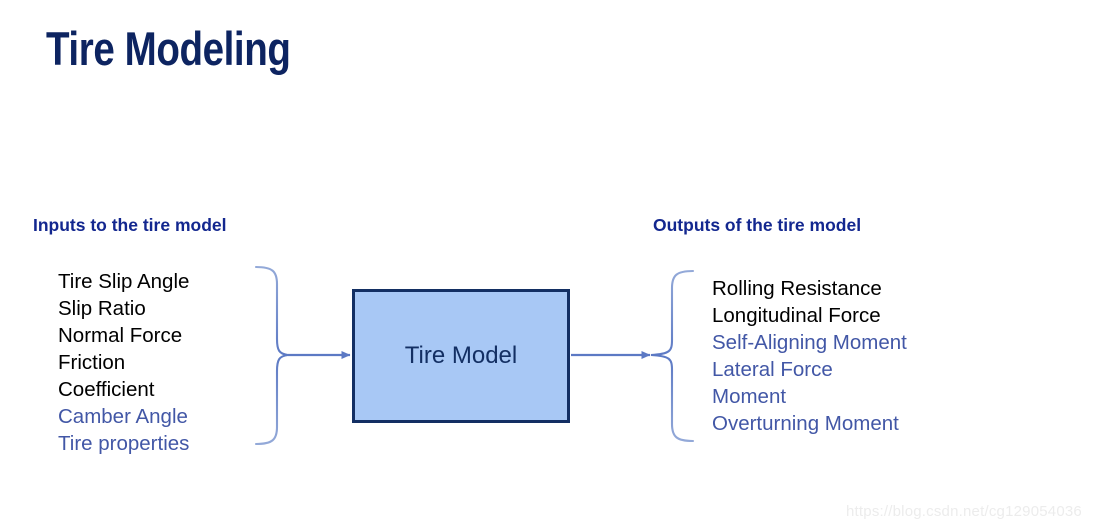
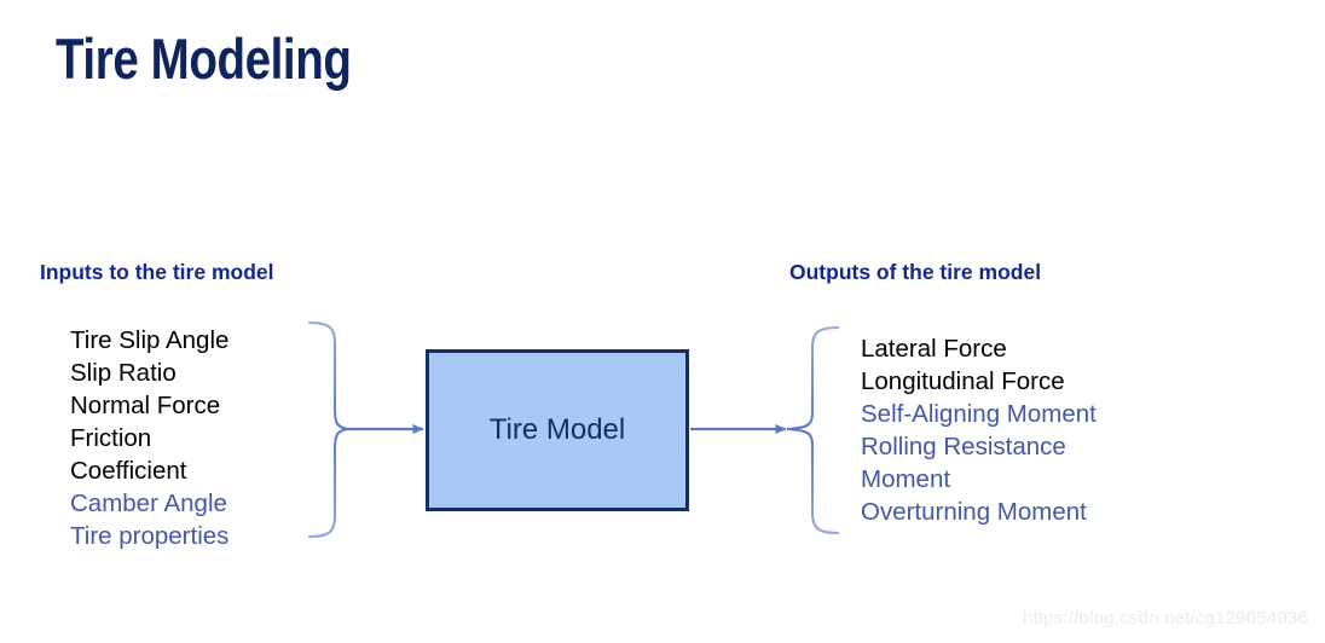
  Tire Modeling
  Inputs to the tire model
  Outputs of the tire model
  Tire Slip Angle
  Slip Ratio
  Normal Force
  Friction
  Coefficient
  Camber Angle
  Tire properties
- Rolling Resistance
+ Lateral Force
  Longitudinal Force
  Self-Aligning Moment
- Lateral Force
+ Rolling Resistance
  Moment
  Overturning Moment
  Tire Model
